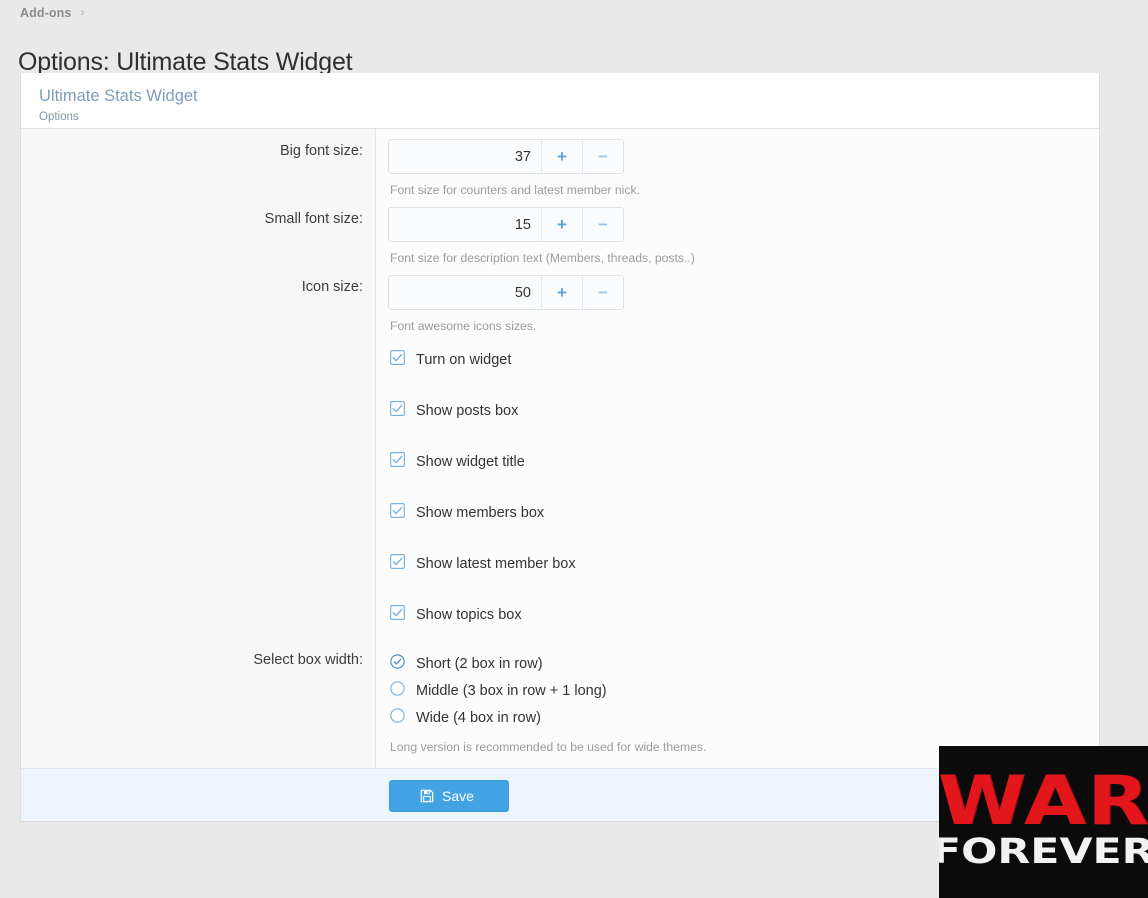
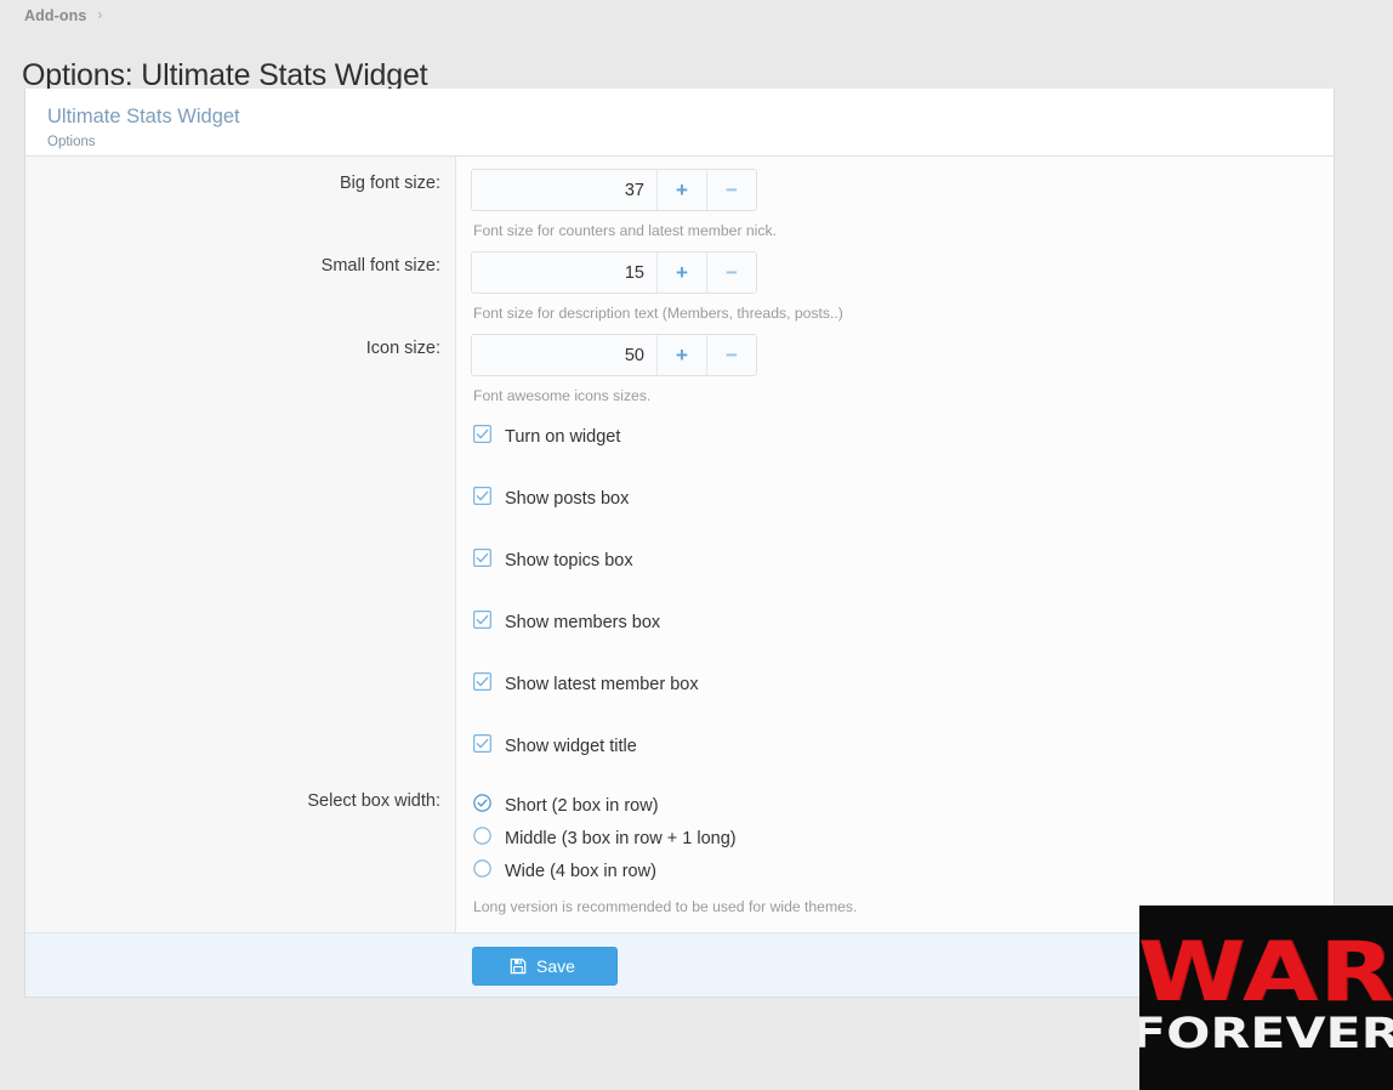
  Add-ons
  ›
  Options: Ultimate Stats Widget
  Ultimate Stats Widget
  Options
  Big font size:
  37
  +
  −
  Font size for counters and latest member nick.
  Small font size:
  15
  +
  −
  Font size for description text (Members, threads, posts..)
  Icon size:
  50
  +
  −
  Font awesome icons sizes.
  Turn on widget
  Show posts box
- Show widget title
+ Show topics box
  Show members box
  Show latest member box
- Show topics box
+ Show widget title
  Select box width:
  Short (2 box in row)
  Middle (3 box in row + 1 long)
  Wide (4 box in row)
  Long version is recommended to be used for wide themes.
  Save
  WAR
  FOREVER
